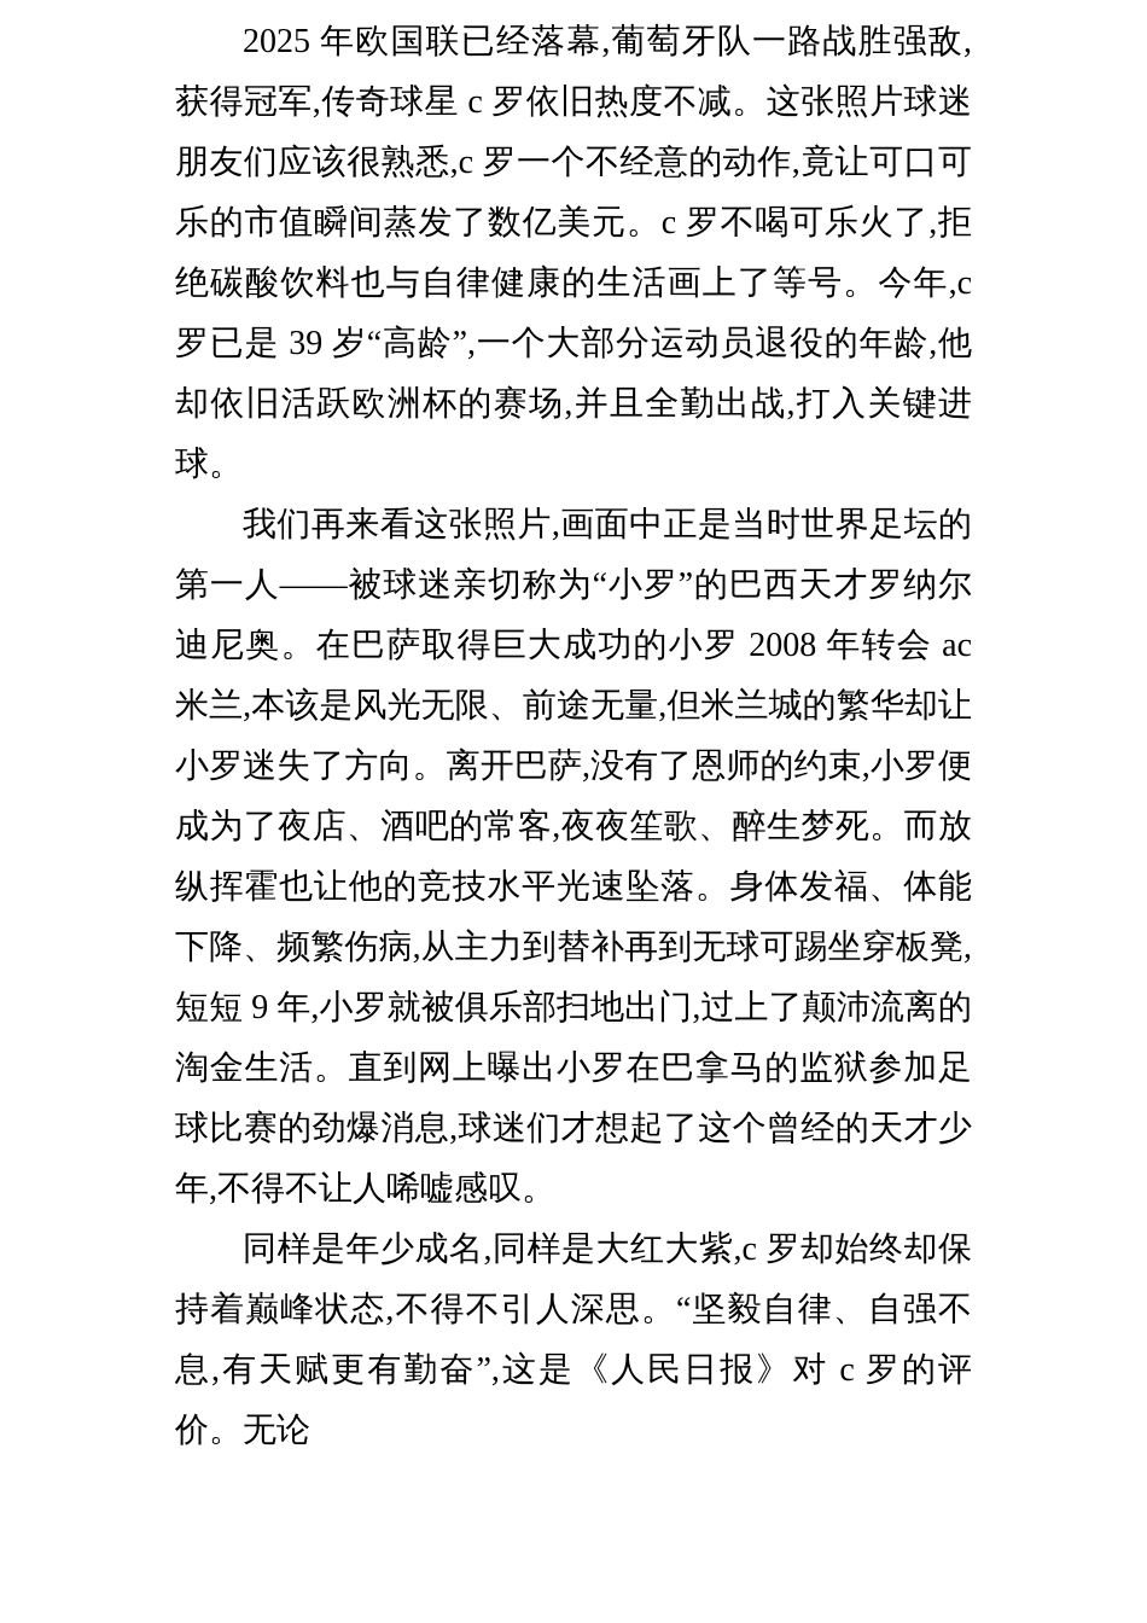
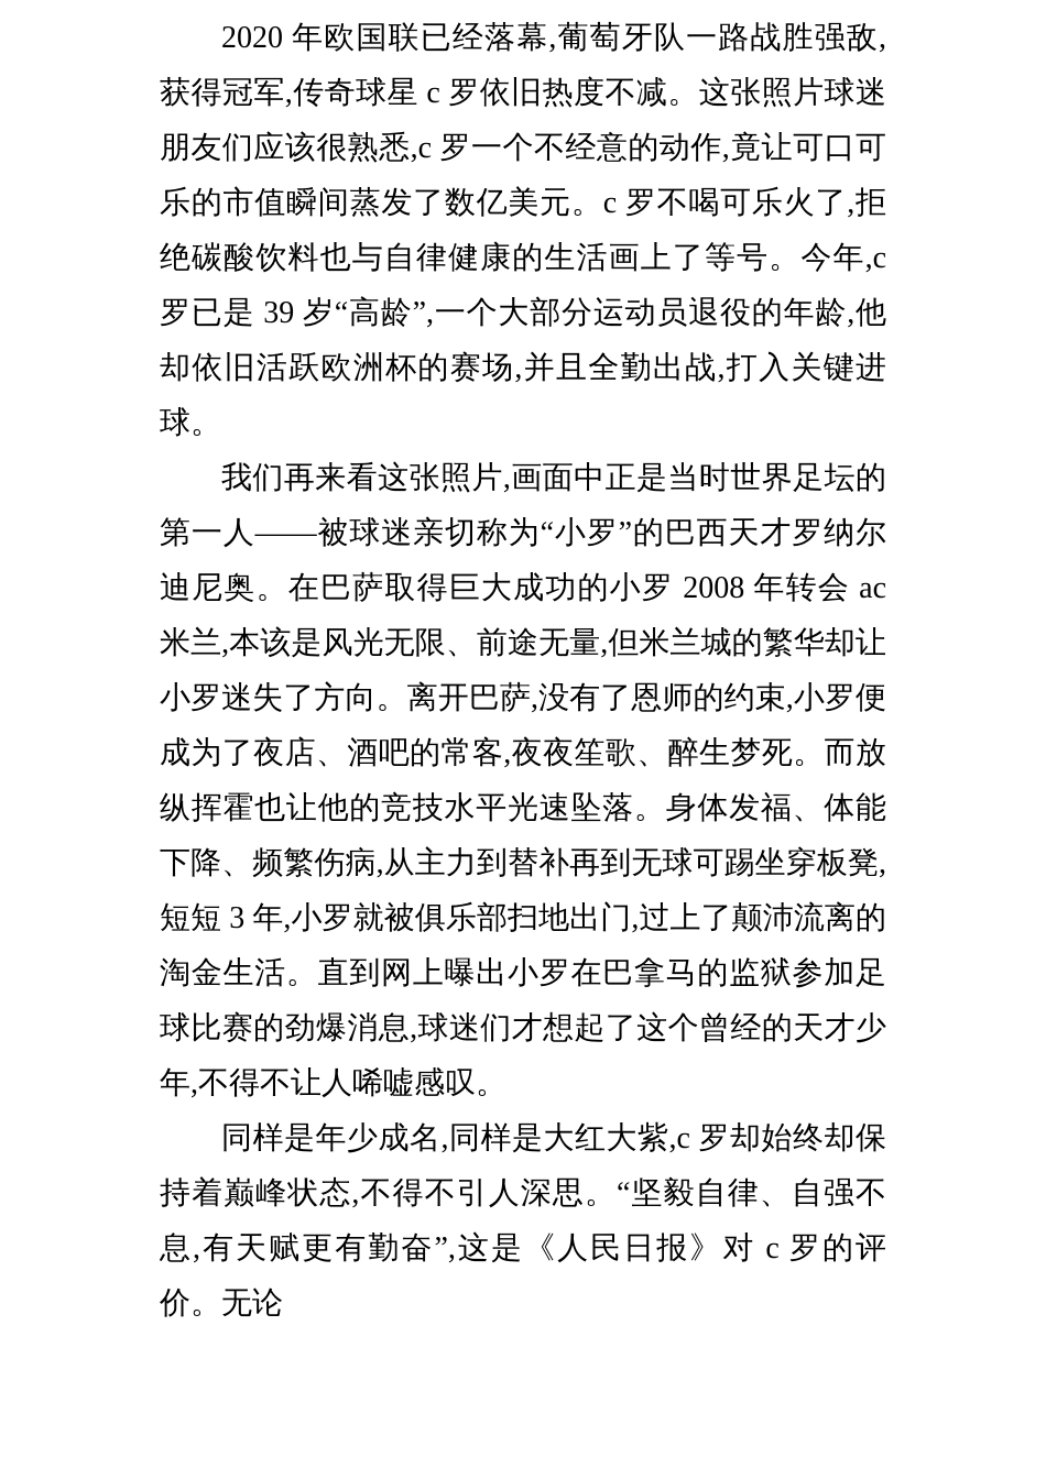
- 2025 年欧国联已经落幕,葡萄牙队一路战胜强敌,获得冠军,传奇球星 c 罗依旧热度不减。这张照片球迷朋友们应该很熟悉,c 罗一个不经意的动作,竟让可口可乐的市值瞬间蒸发了数亿美元。c 罗不喝可乐火了,拒绝碳酸饮料也与自律健康的生活画上了等号。今年,c 罗已是 39 岁“高龄”,一个大部分运动员退役的年龄,他却依旧活跃欧洲杯的赛场,并且全勤出战,打入关键进球。
+ 2020 年欧国联已经落幕,葡萄牙队一路战胜强敌,获得冠军,传奇球星 c 罗依旧热度不减。这张照片球迷朋友们应该很熟悉,c 罗一个不经意的动作,竟让可口可乐的市值瞬间蒸发了数亿美元。c 罗不喝可乐火了,拒绝碳酸饮料也与自律健康的生活画上了等号。今年,c 罗已是 39 岁“高龄”,一个大部分运动员退役的年龄,他却依旧活跃欧洲杯的赛场,并且全勤出战,打入关键进球。
- 我们再来看这张照片,画面中正是当时世界足坛的第一人——被球迷亲切称为“小罗”的巴西天才罗纳尔迪尼奥。在巴萨取得巨大成功的小罗 2008 年转会 ac 米兰,本该是风光无限、前途无量,但米兰城的繁华却让小罗迷失了方向。离开巴萨,没有了恩师的约束,小罗便成为了夜店、酒吧的常客,夜夜笙歌、醉生梦死。而放纵挥霍也让他的竞技水平光速坠落。身体发福、体能下降、频繁伤病,从主力到替补再到无球可踢坐穿板凳,短短 9 年,小罗就被俱乐部扫地出门,过上了颠沛流离的淘金生活。直到网上曝出小罗在巴拿马的监狱参加足球比赛的劲爆消息,球迷们才想起了这个曾经的天才少年,不得不让人唏嘘感叹。
+ 我们再来看这张照片,画面中正是当时世界足坛的第一人——被球迷亲切称为“小罗”的巴西天才罗纳尔迪尼奥。在巴萨取得巨大成功的小罗 2008 年转会 ac 米兰,本该是风光无限、前途无量,但米兰城的繁华却让小罗迷失了方向。离开巴萨,没有了恩师的约束,小罗便成为了夜店、酒吧的常客,夜夜笙歌、醉生梦死。而放纵挥霍也让他的竞技水平光速坠落。身体发福、体能下降、频繁伤病,从主力到替补再到无球可踢坐穿板凳,短短 3 年,小罗就被俱乐部扫地出门,过上了颠沛流离的淘金生活。直到网上曝出小罗在巴拿马的监狱参加足球比赛的劲爆消息,球迷们才想起了这个曾经的天才少年,不得不让人唏嘘感叹。
  同样是年少成名,同样是大红大紫,c 罗却始终却保持着巅峰状态,不得不引人深思。“坚毅自律、自强不息,有天赋更有勤奋”,这是《人民日报》对 c 罗的评价。无论
